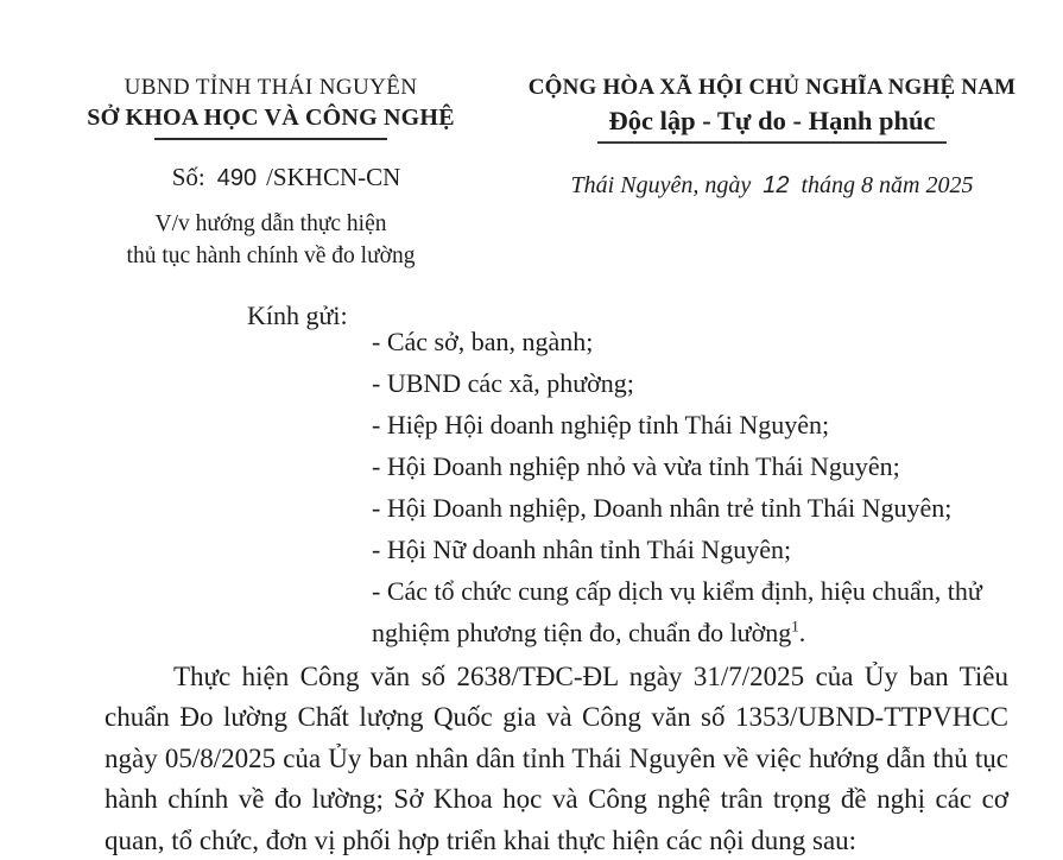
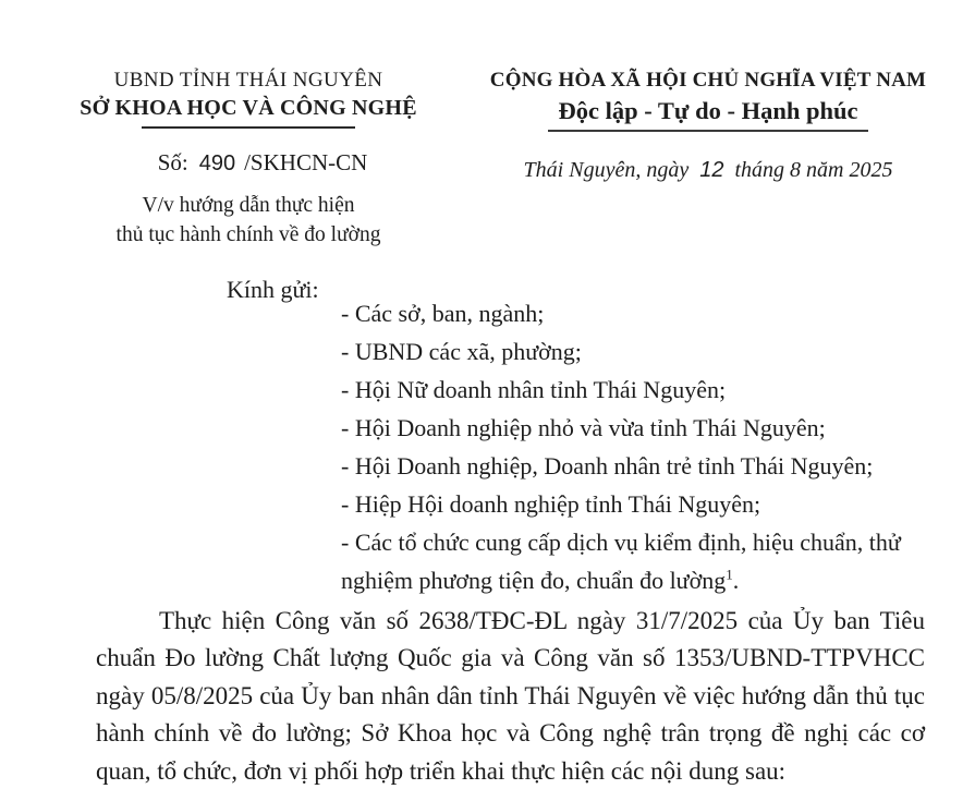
  UBND TỈNH THÁI NGUYÊN
  SỞ KHOA HỌC VÀ CÔNG NGHỆ
  Số: 490 /SKHCN-CN
  V/v hướng dẫn thực hiện
  thủ tục hành chính về đo lường
- CỘNG HÒA XÃ HỘI CHỦ NGHĨA NGHỆ NAM
+ CỘNG HÒA XÃ HỘI CHỦ NGHĨA VIỆT NAM
  Độc lập - Tự do - Hạnh phúc
  Thái Nguyên, ngày 12 tháng 8 năm 2025
  Kính gửi:
  - Các sở, ban, ngành;
  - UBND các xã, phường;
- - Hiệp Hội doanh nghiệp tỉnh Thái Nguyên;
+ - Hội Nữ doanh nhân tỉnh Thái Nguyên;
  - Hội Doanh nghiệp nhỏ và vừa tỉnh Thái Nguyên;
  - Hội Doanh nghiệp, Doanh nhân trẻ tỉnh Thái Nguyên;
- - Hội Nữ doanh nhân tỉnh Thái Nguyên;
+ - Hiệp Hội doanh nghiệp tỉnh Thái Nguyên;
  - Các tổ chức cung cấp dịch vụ kiểm định, hiệu chuẩn, thử nghiệm phương tiện đo, chuẩn đo lường1.
  Thực hiện Công văn số 2638/TĐC-ĐL ngày 31/7/2025 của Ủy ban Tiêu chuẩn Đo lường Chất lượng Quốc gia và Công văn số 1353/UBND-TTPVHCC ngày 05/8/2025 của Ủy ban nhân dân tỉnh Thái Nguyên về việc hướng dẫn thủ tục hành chính về đo lường; Sở Khoa học và Công nghệ trân trọng đề nghị các cơ quan, tổ chức, đơn vị phối hợp triển khai thực hiện các nội dung sau:
